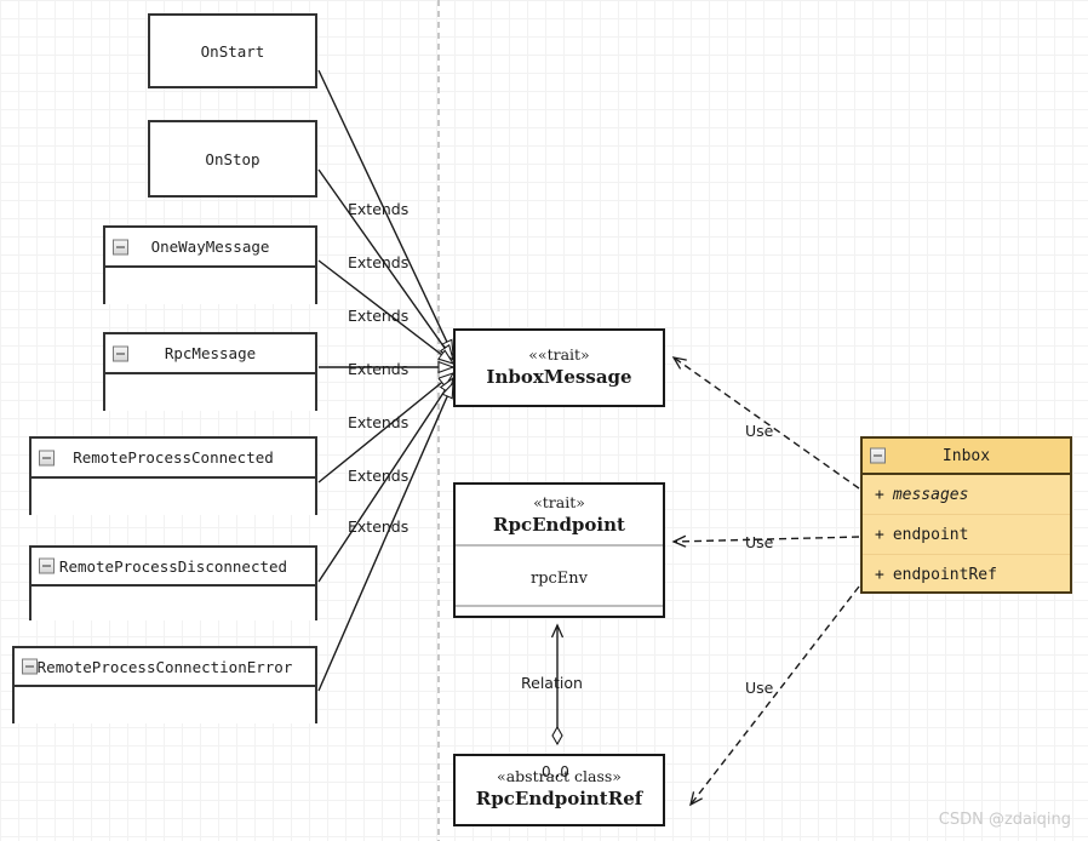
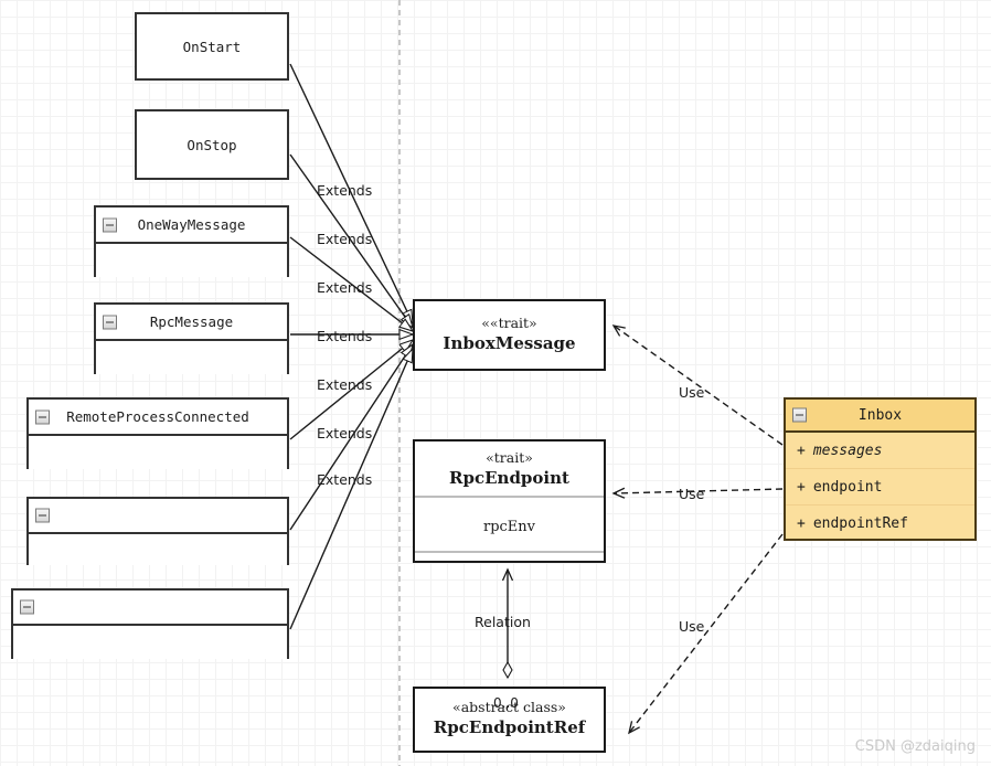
  OnStart
  OnStop
  OneWayMessage
  RpcMessage
  RemoteProcessConnected
- RemoteProcessDisconnected
- RemoteProcessConnectionError
  ««trait»
  InboxMessage
  «trait»
  RpcEndpoint
  rpcEnv
  «abstract class»
  RpcEndpointRef
  Inbox
  +
  messages
  +
  endpoint
  +
  endpointRef
  Extends
  Extends
  Extends
  Extends
  Extends
  Extends
  Extends
  Use
  Use
  Use
  Relation
  0..0
  CSDN @zdaiqing
